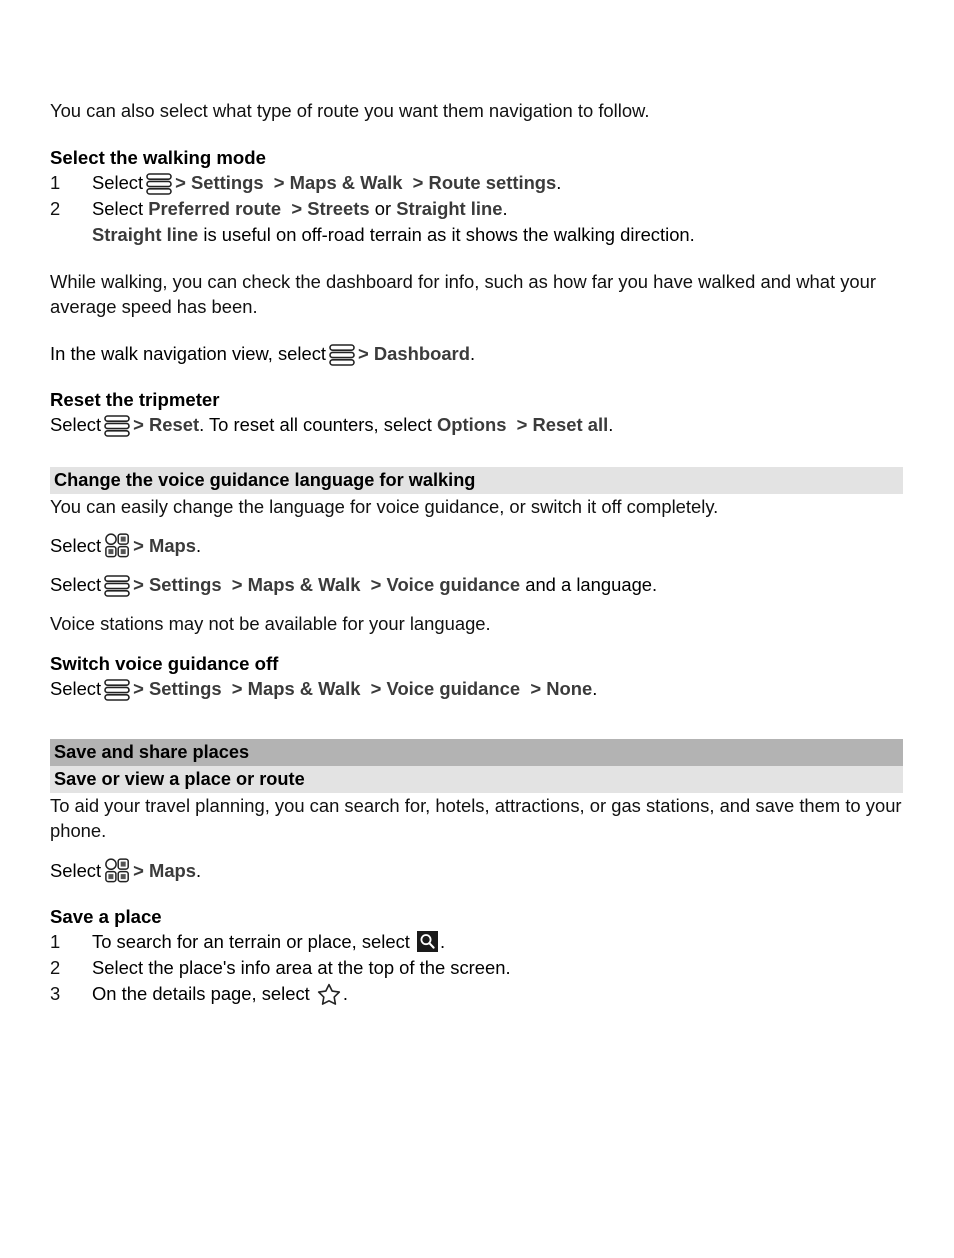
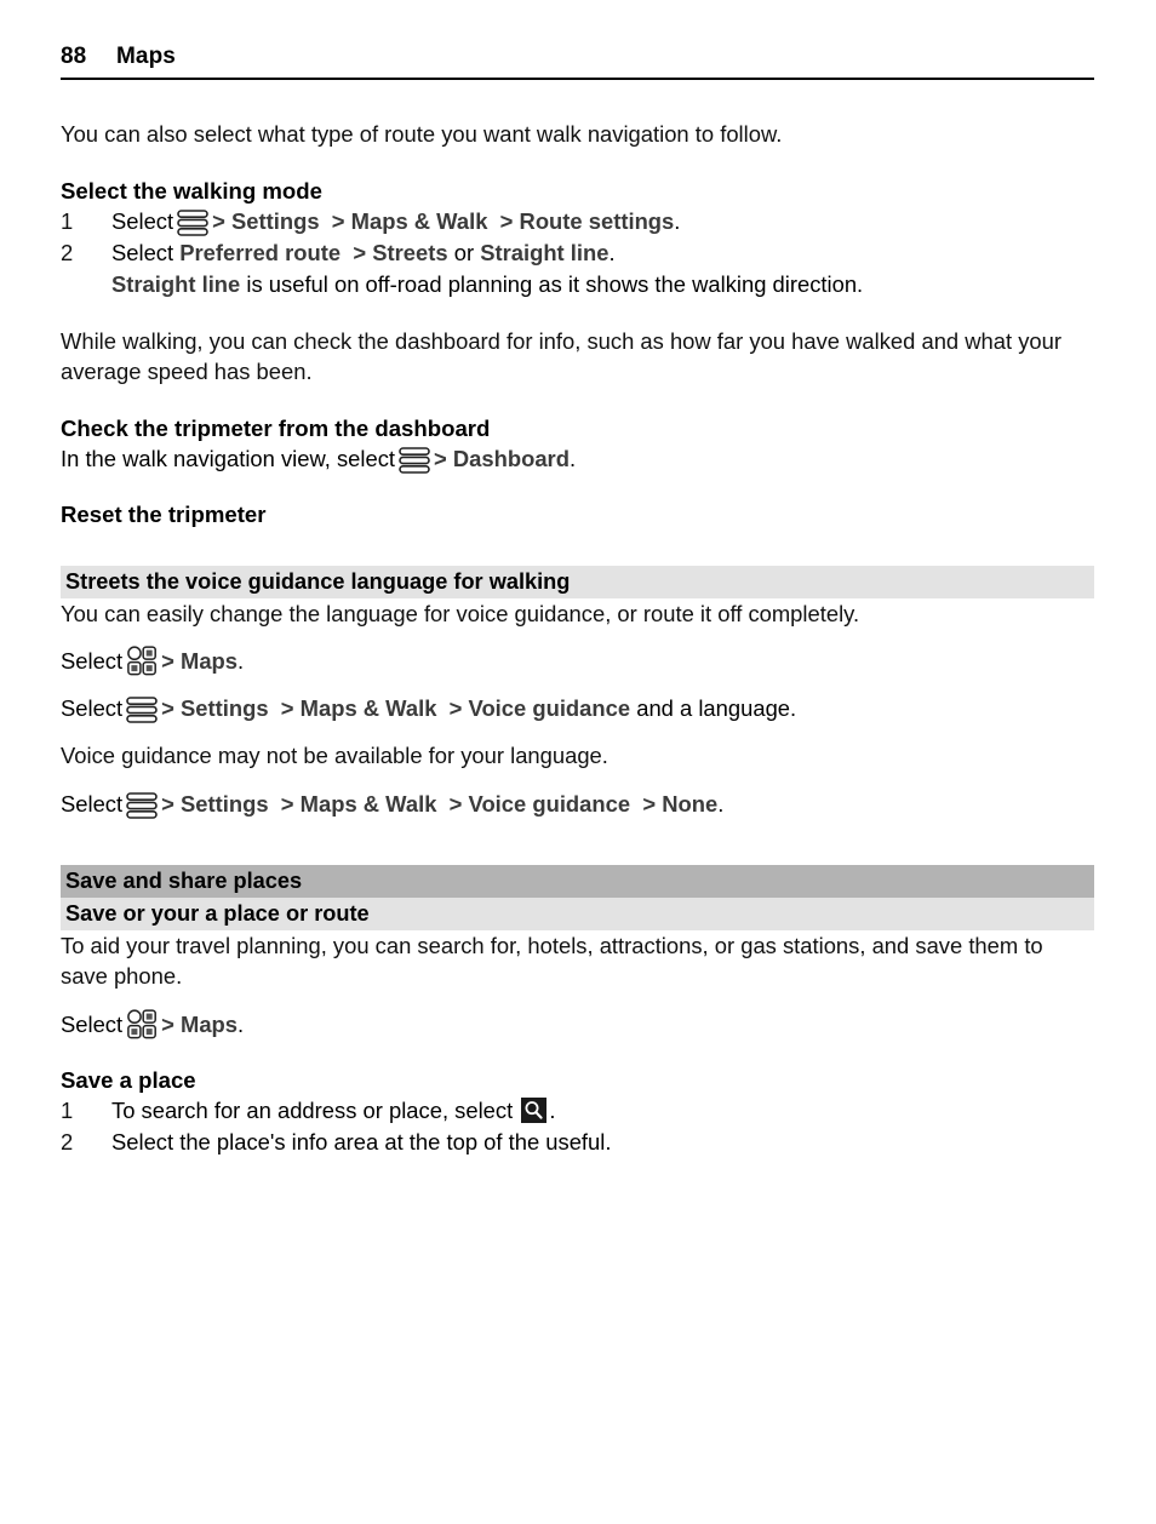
+ 88
+ Maps
- You can also select what type of route you want them navigation to follow.
+ You can also select what type of route you want walk navigation to follow.
  Select the walking mode
  1
  Select > Settings > Maps & Walk > Route settings.
  2
  Select Preferred route > Streets or Straight line.
- Straight line is useful on off-road terrain as it shows the walking direction.
+ Straight line is useful on off-road planning as it shows the walking direction.
  While walking, you can check the dashboard for info, such as how far you have walked and what your average speed has been.
+ Check the tripmeter from the dashboard
  In the walk navigation view, select > Dashboard.
  Reset the tripmeter
- Select > Reset. To reset all counters, select Options > Reset all.
- Change the voice guidance language for walking
+ Streets the voice guidance language for walking
- You can easily change the language for voice guidance, or switch it off completely.
+ You can easily change the language for voice guidance, or route it off completely.
  Select > Maps.
  Select > Settings > Maps & Walk > Voice guidance and a language.
- Voice stations may not be available for your language.
+ Voice guidance may not be available for your language.
- Switch voice guidance off
  Select > Settings > Maps & Walk > Voice guidance > None.
  Save and share places
- Save or view a place or route
+ Save or your a place or route
- To aid your travel planning, you can search for, hotels, attractions, or gas stations, and save them to your phone.
+ To aid your travel planning, you can search for, hotels, attractions, or gas stations, and save them to save phone.
  Select > Maps.
  Save a place
  1
- To search for an terrain or place, select .
+ To search for an address or place, select .
  2
- Select the place's info area at the top of the screen.
+ Select the place's info area at the top of the useful.
- 3
- On the details page, select .
